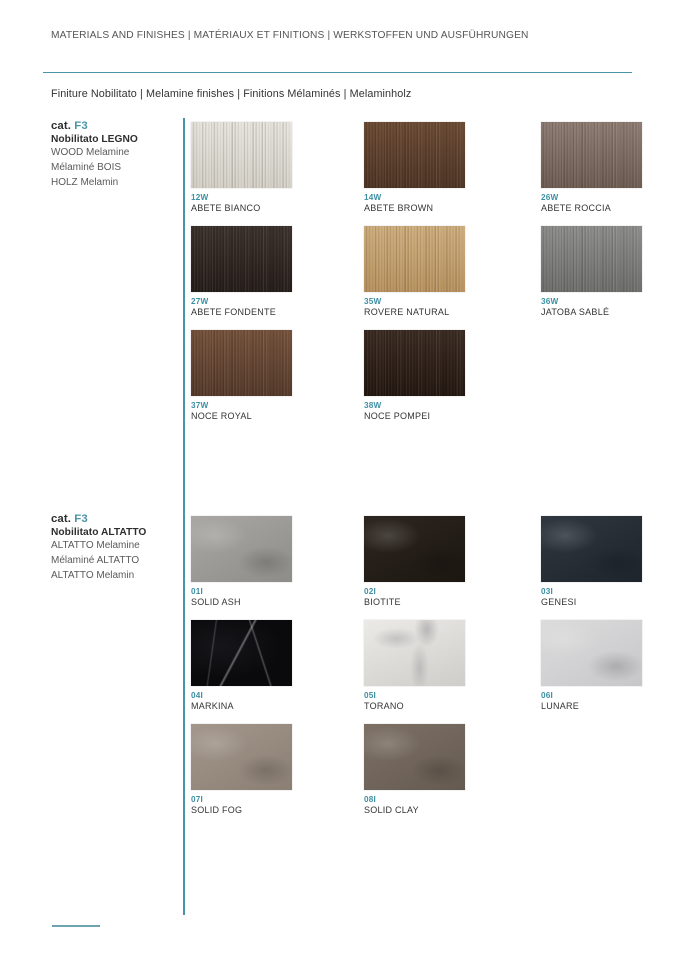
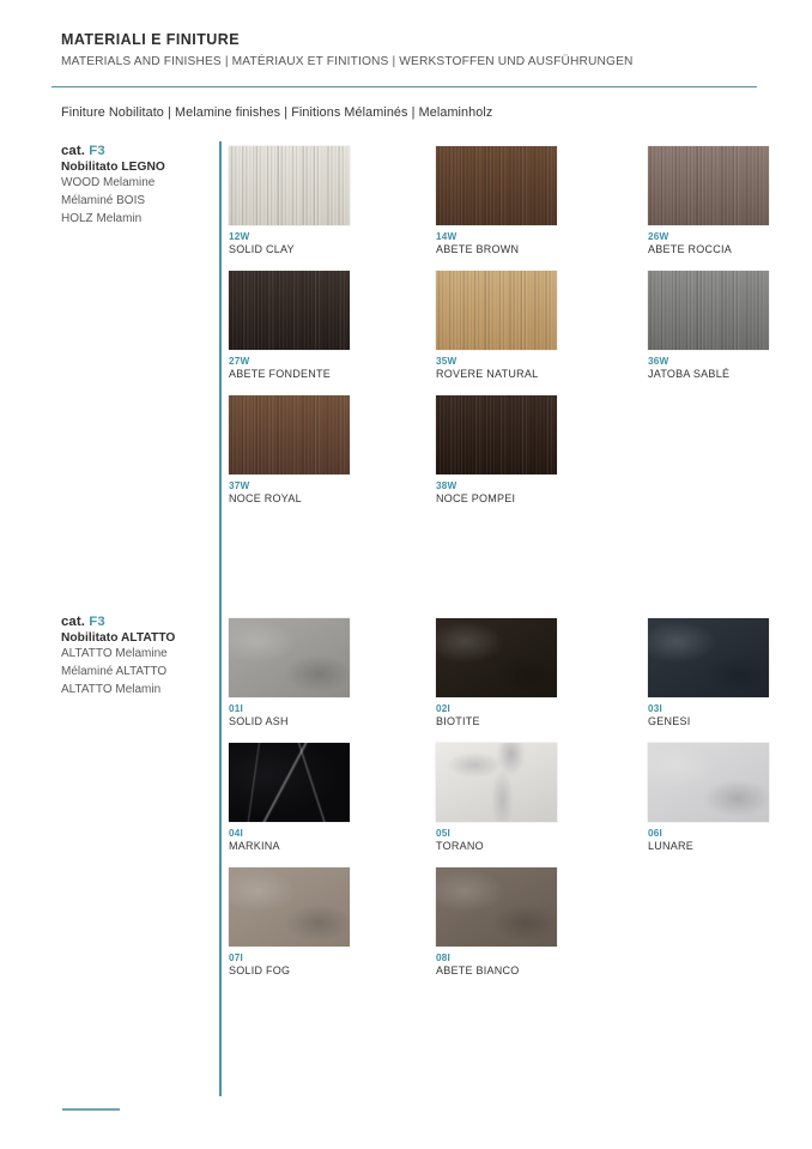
+ MATERIALI E FINITURE
  MATERIALS AND FINISHES | MATÉRIAUX ET FINITIONS | WERKSTOFFEN UND AUSFÜHRUNGEN
  Finiture Nobilitato | Melamine finishes | Finitions Mélaminés | Melaminholz
  cat. F3
  Nobilitato LEGNO
  WOOD Melamine
  Mélaminé BOIS
  HOLZ Melamin
  12W
- ABETE BIANCO
+ SOLID CLAY
  14W
  ABETE BROWN
  26W
  ABETE ROCCIA
  27W
  ABETE FONDENTE
  35W
  ROVERE NATURAL
  36W
  JATOBA SABLÉ
  37W
  NOCE ROYAL
  38W
  NOCE POMPEI
  cat. F3
  Nobilitato ALTATTO
  ALTATTO Melamine
  Mélaminé ALTATTO
  ALTATTO Melamin
  01I
  SOLID ASH
  02I
  BIOTITE
  03I
  GENESI
  04I
  MARKINA
  05I
  TORANO
  06I
  LUNARE
  07I
  SOLID FOG
  08I
- SOLID CLAY
+ ABETE BIANCO
